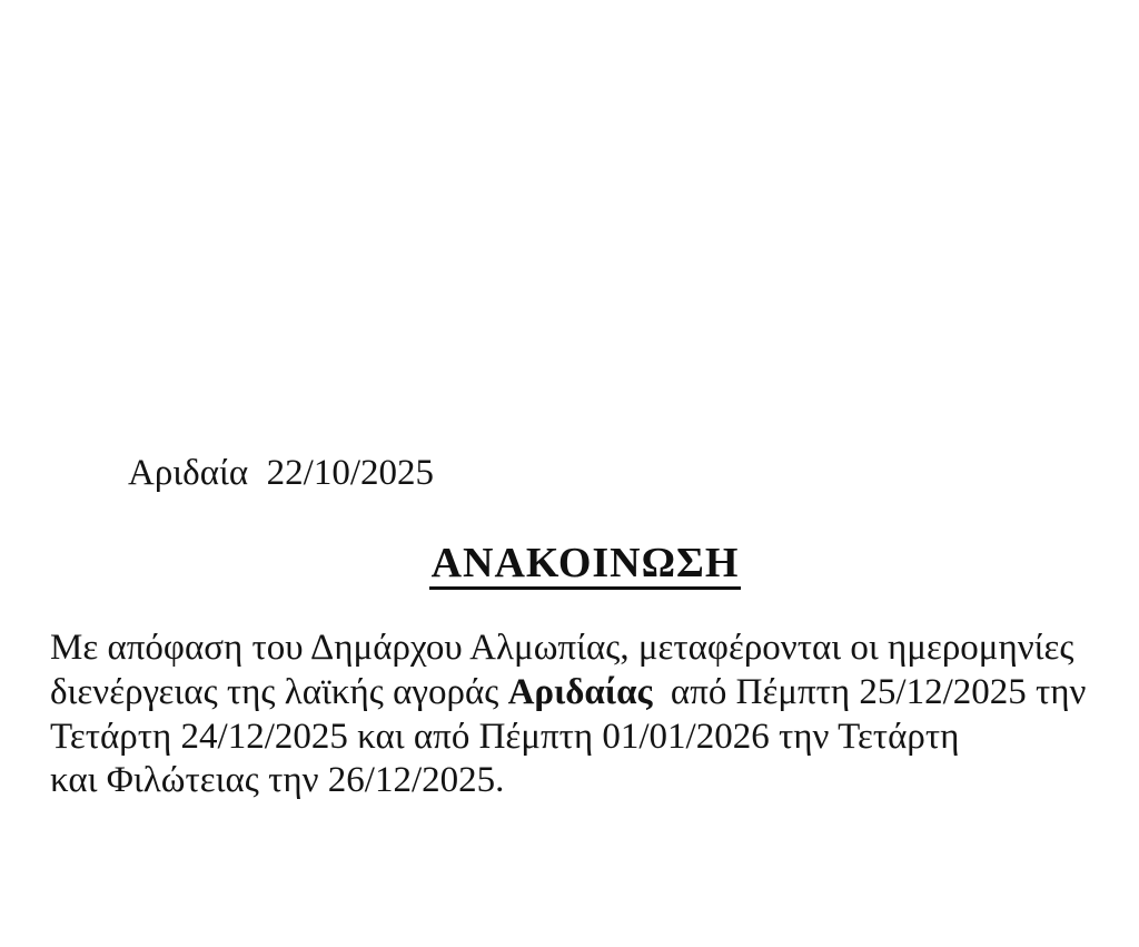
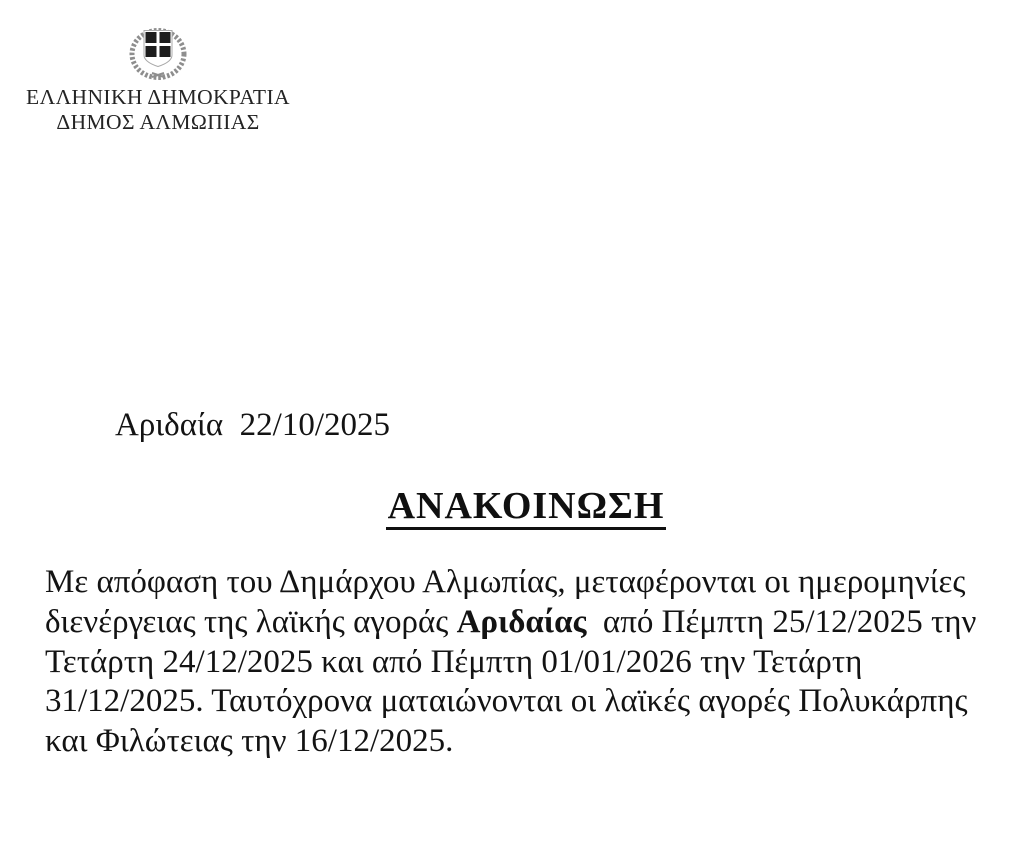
+ ΕΛΛΗΝΙΚΗ ΔΗΜΟΚΡΑΤΙΑ
+ ΔΗΜΟΣ ΑΛΜΩΠΙΑΣ
  Αριδαία 22/10/2025
  ΑΝΑΚΟΙΝΩΣΗ
  Με απόφαση του Δημάρχου Αλμωπίας, μεταφέρονται οι ημερομηνίες
  διενέργειας της λαϊκής αγοράς Αριδαίας από Πέμπτη 25/12/2025 την
  Τετάρτη 24/12/2025 και από Πέμπτη 01/01/2026 την Τετάρτη
+ 31/12/2025. Ταυτόχρονα ματαιώνονται οι λαϊκές αγορές Πολυκάρπης
- και Φιλώτειας την 26/12/2025.
+ και Φιλώτειας την 16/12/2025.
